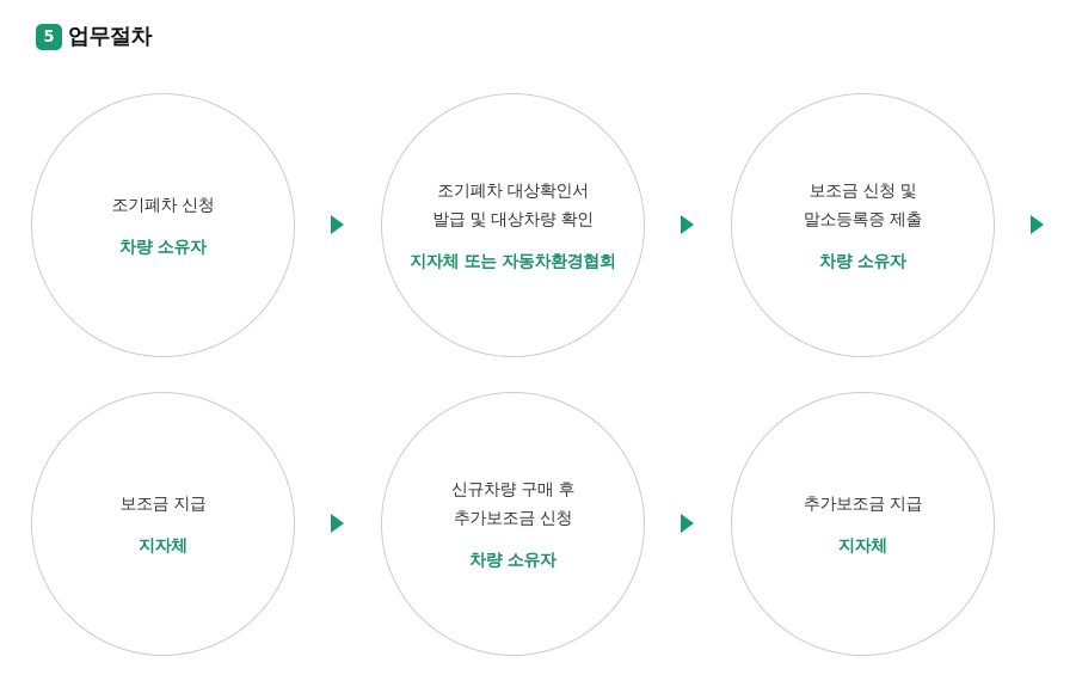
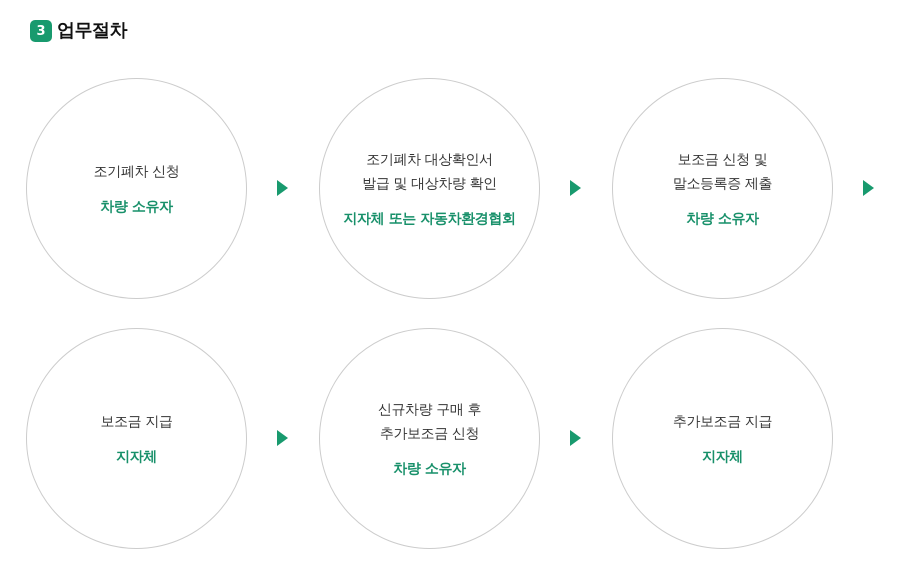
- 5
+ 3
  업무절차
  조기폐차 신청
  차량 소유자
  조기폐차 대상확인서
  발급 및 대상차량 확인
  지자체 또는 자동차환경협회
  보조금 신청 및
  말소등록증 제출
  차량 소유자
  보조금 지급
  지자체
  신규차량 구매 후
  추가보조금 신청
  차량 소유자
  추가보조금 지급
  지자체
